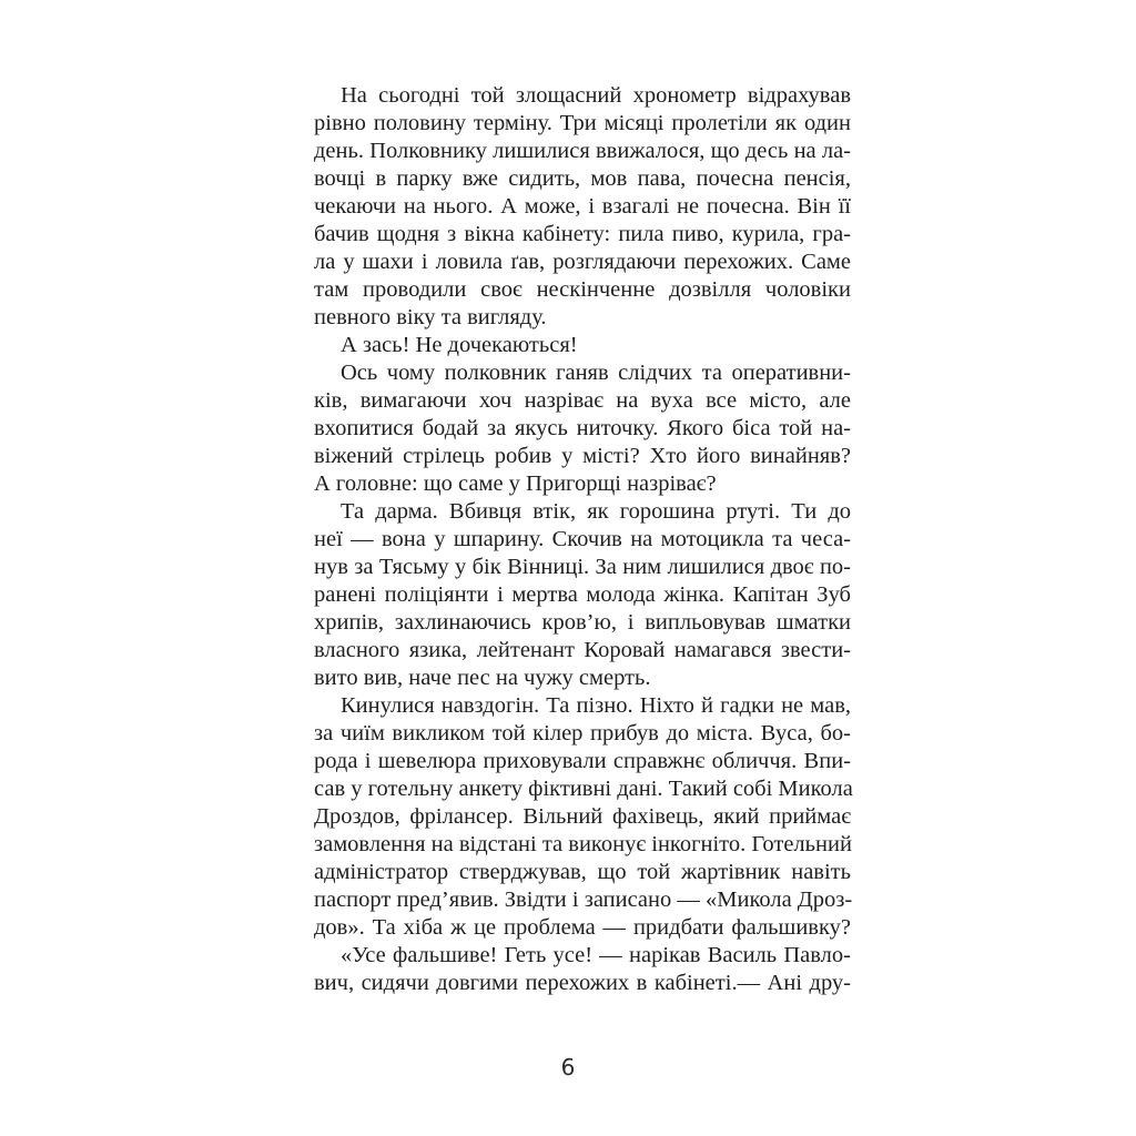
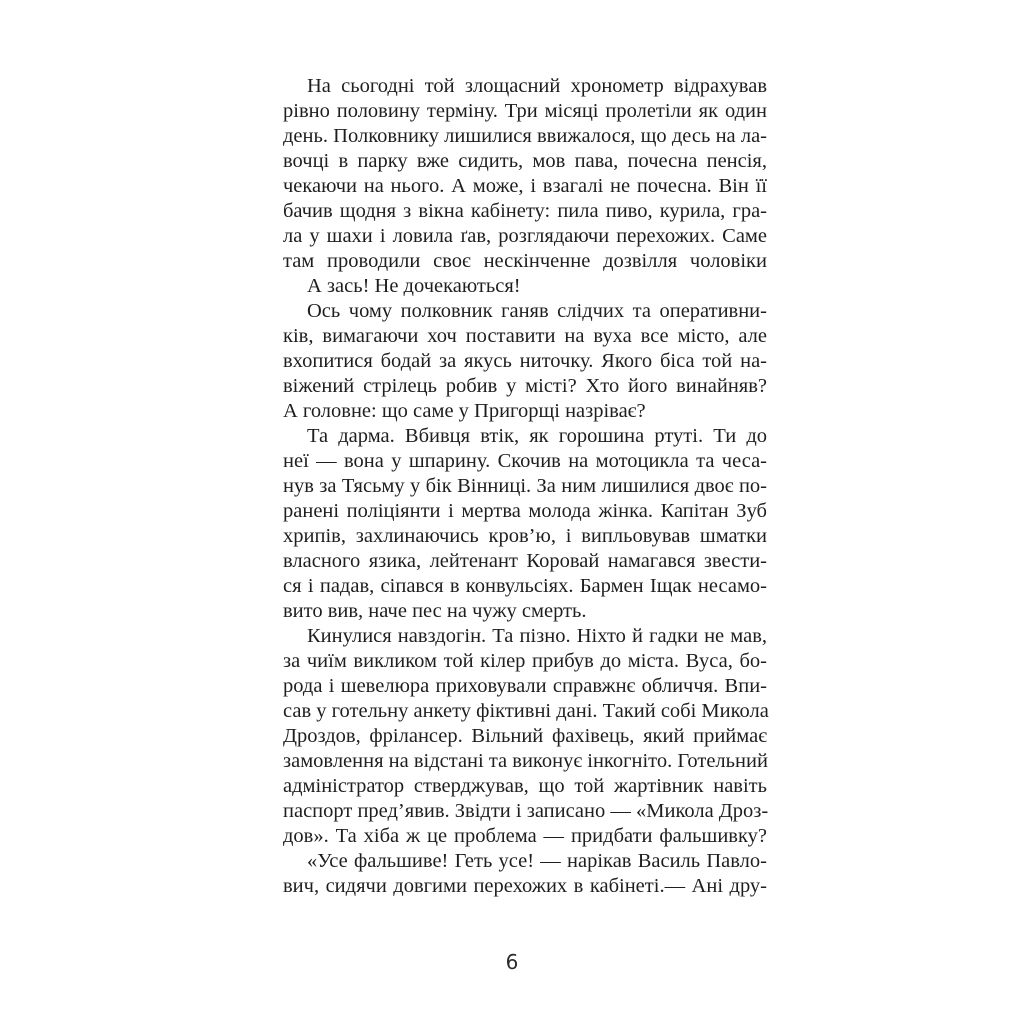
  На сьогодні той злощасний хронометр відрахував
  рівно половину терміну. Три місяці пролетіли як один
  день. Полковнику лишилися ввижалося, що десь на ла-
  вочці в парку вже сидить, мов пава, почесна пенсія,
  чекаючи на нього. А може, і взагалі не почесна. Він її
  бачив щодня з вікна кабінету: пила пиво, курила, гра-
  ла у шахи і ловила ґав, розглядаючи перехожих. Саме
  там проводили своє нескінченне дозвілля чоловіки
- певного віку та вигляду.
  А зась! Не дочекаються!
  Ось чому полковник ганяв слідчих та оперативни-
- ків, вимагаючи хоч назріває на вуха все місто, але
+ ків, вимагаючи хоч поставити на вуха все місто, але
  вхопитися бодай за якусь ниточку. Якого біса той на-
  віжений стрілець робив у місті? Хто його винайняв?
  А головне: що саме у Пригорщі назріває?
  Та дарма. Вбивця втік, як горошина ртуті. Ти до
  неї — вона у шпарину. Скочив на мотоцикла та чеса-
  нув за Тясьму у бік Вінниці. За ним лишилися двоє по-
  ранені поліціянти і мертва молода жінка. Капітан Зуб
  хрипів, захлинаючись кров’ю, і випльовував шматки
  власного язика, лейтенант Коровай намагався звести-
+ ся і падав, сіпався в конвульсіях. Бармен Іщак несамо-
  вито вив, наче пес на чужу смерть.
  Кинулися навздогін. Та пізно. Ніхто й гадки не мав,
  за чиїм викликом той кілер прибув до міста. Вуса, бо-
  рода і шевелюра приховували справжнє обличчя. Впи-
  сав у готельну анкету фіктивні дані. Такий собі Микола
  Дроздов, фрілансер. Вільний фахівець, який приймає
  замовлення на відстані та виконує інкогніто. Готельний
  адміністратор стверджував, що той жартівник навіть
  паспорт пред’явив. Звідти і записано — «Микола Дроз-
  дов». Та хіба ж це проблема — придбати фальшивку?
  «Усе фальшиве! Геть усе! — нарікав Василь Павло-
  вич, сидячи довгими перехожих в кабінеті.— Ані дру-
  6
